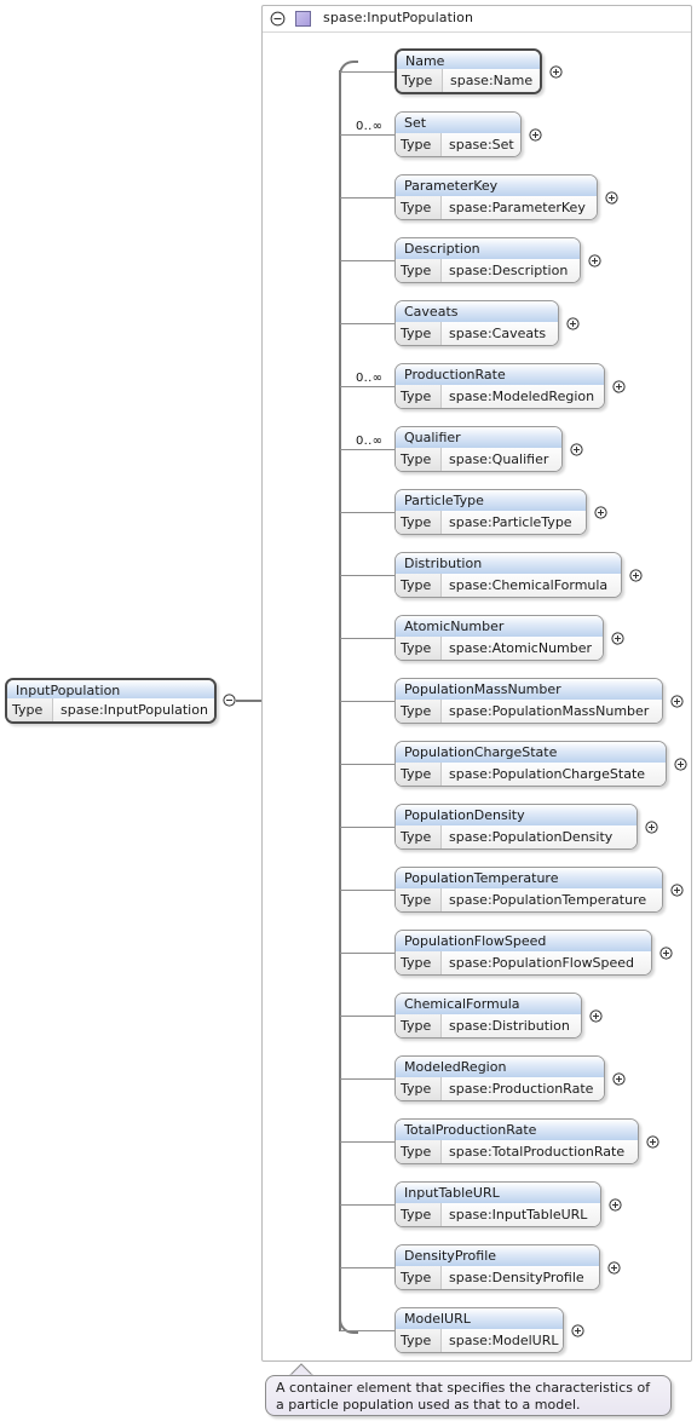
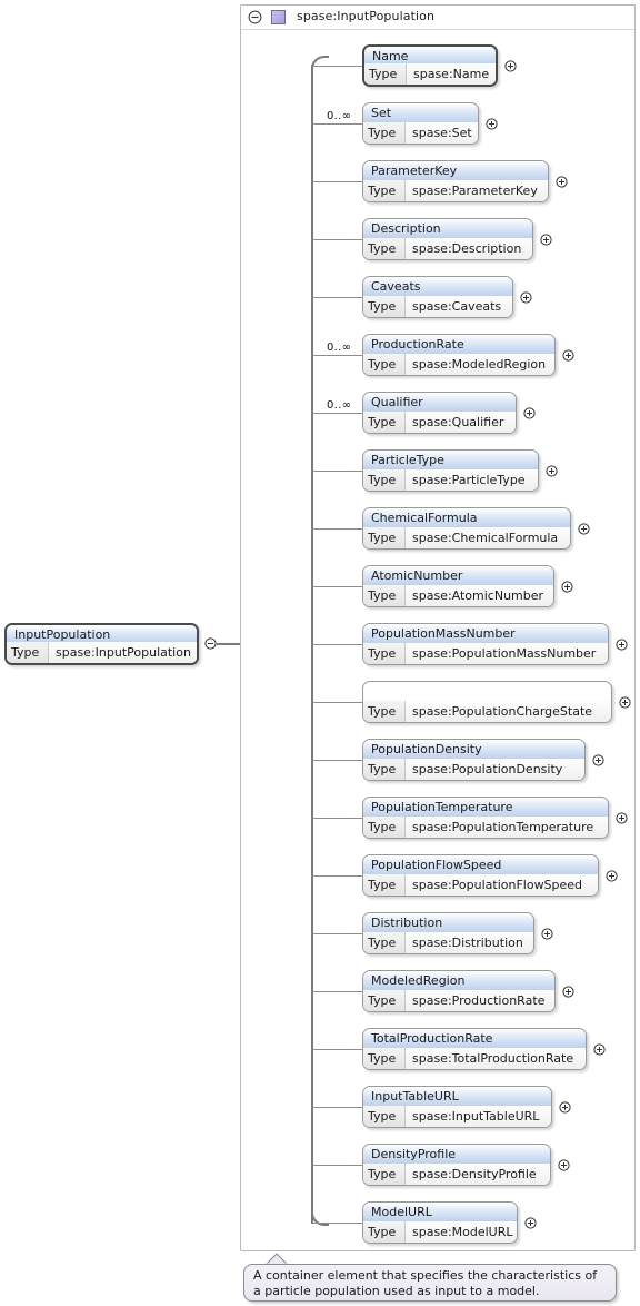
  InputPopulation
  Type
  spase:InputPopulation
  spase:InputPopulation
  Name
  Type
  spase:Name
  0..∞
  Set
  Type
  spase:Set
  ParameterKey
  Type
  spase:ParameterKey
  Description
  Type
  spase:Description
  Caveats
  Type
  spase:Caveats
  0..∞
  ProductionRate
  Type
  spase:ModeledRegion
  0..∞
  Qualifier
  Type
  spase:Qualifier
  ParticleType
  Type
  spase:ParticleType
- Distribution
+ ChemicalFormula
  Type
  spase:ChemicalFormula
  AtomicNumber
  Type
  spase:AtomicNumber
  PopulationMassNumber
  Type
  spase:PopulationMassNumber
- PopulationChargeState
  Type
  spase:PopulationChargeState
  PopulationDensity
  Type
  spase:PopulationDensity
  PopulationTemperature
  Type
  spase:PopulationTemperature
  PopulationFlowSpeed
  Type
  spase:PopulationFlowSpeed
- ChemicalFormula
+ Distribution
  Type
  spase:Distribution
  ModeledRegion
  Type
  spase:ProductionRate
  TotalProductionRate
  Type
  spase:TotalProductionRate
  InputTableURL
  Type
  spase:InputTableURL
  DensityProfile
  Type
  spase:DensityProfile
  ModelURL
  Type
  spase:ModelURL
- A container element that specifies the characteristics of a particle population used as that to a model.
+ A container element that specifies the characteristics of a particle population used as input to a model.
